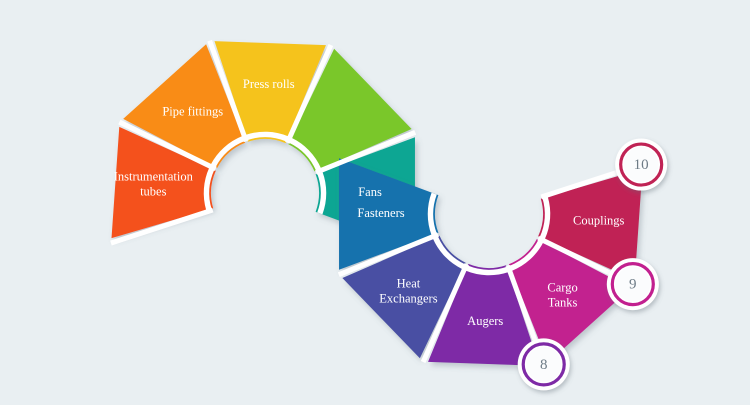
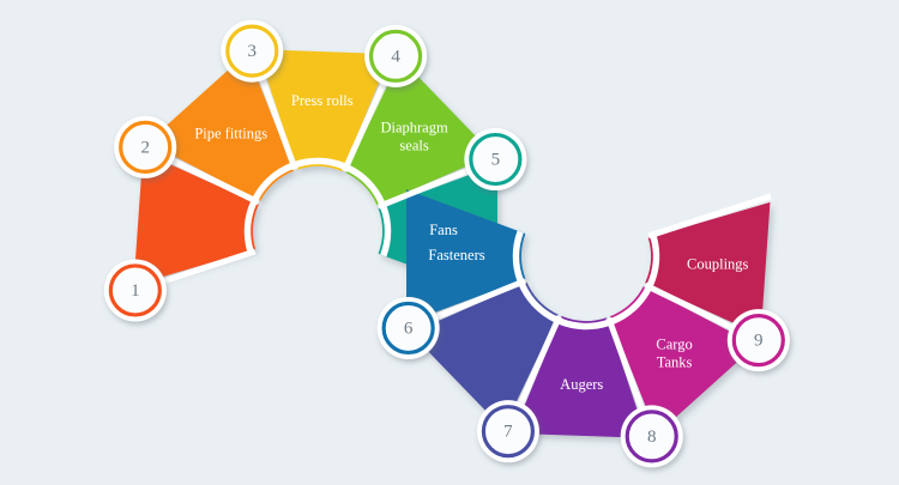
- Instrumentation tubes
  Pipe fittings
  Press rolls
+ Diaphragm seals
  Fans
  Fasteners
- Heat Exchangers
  Augers
  Cargo Tanks
  Couplings
+ 1
+ 2
+ 3
+ 4
+ 5
+ 6
+ 7
  8
  9
- 10
